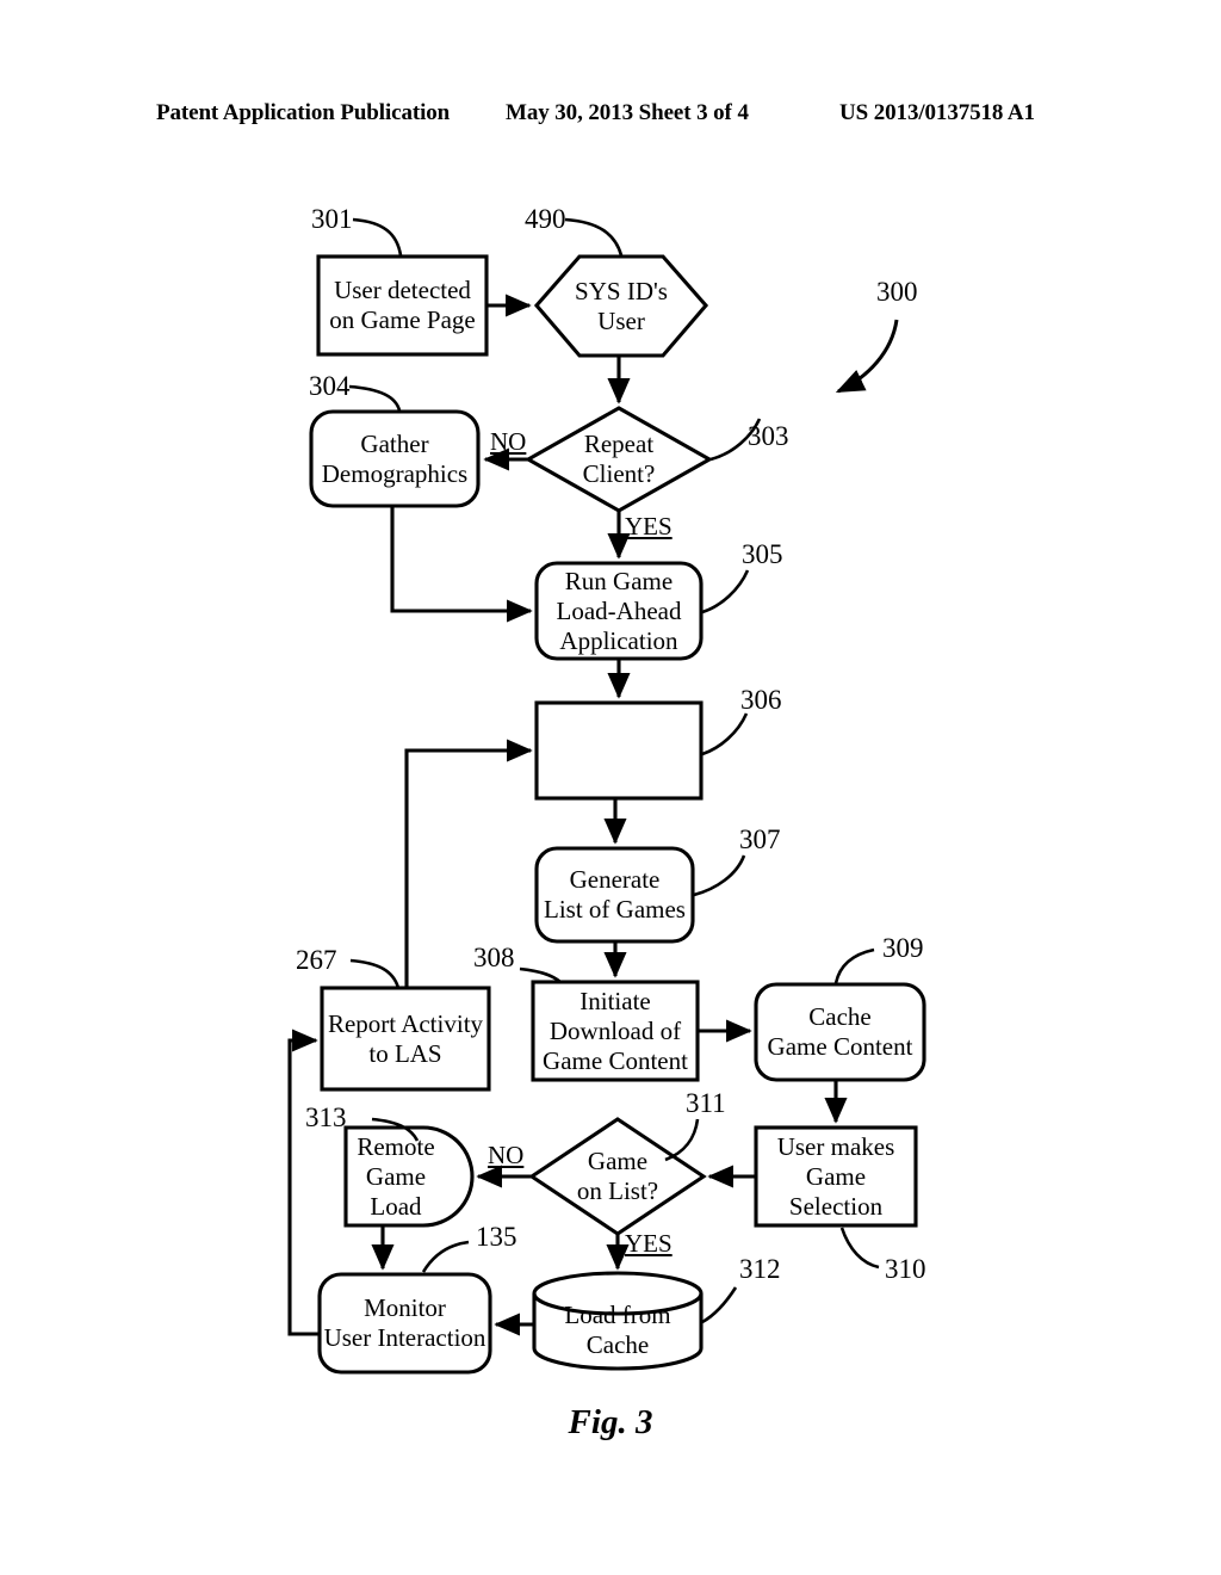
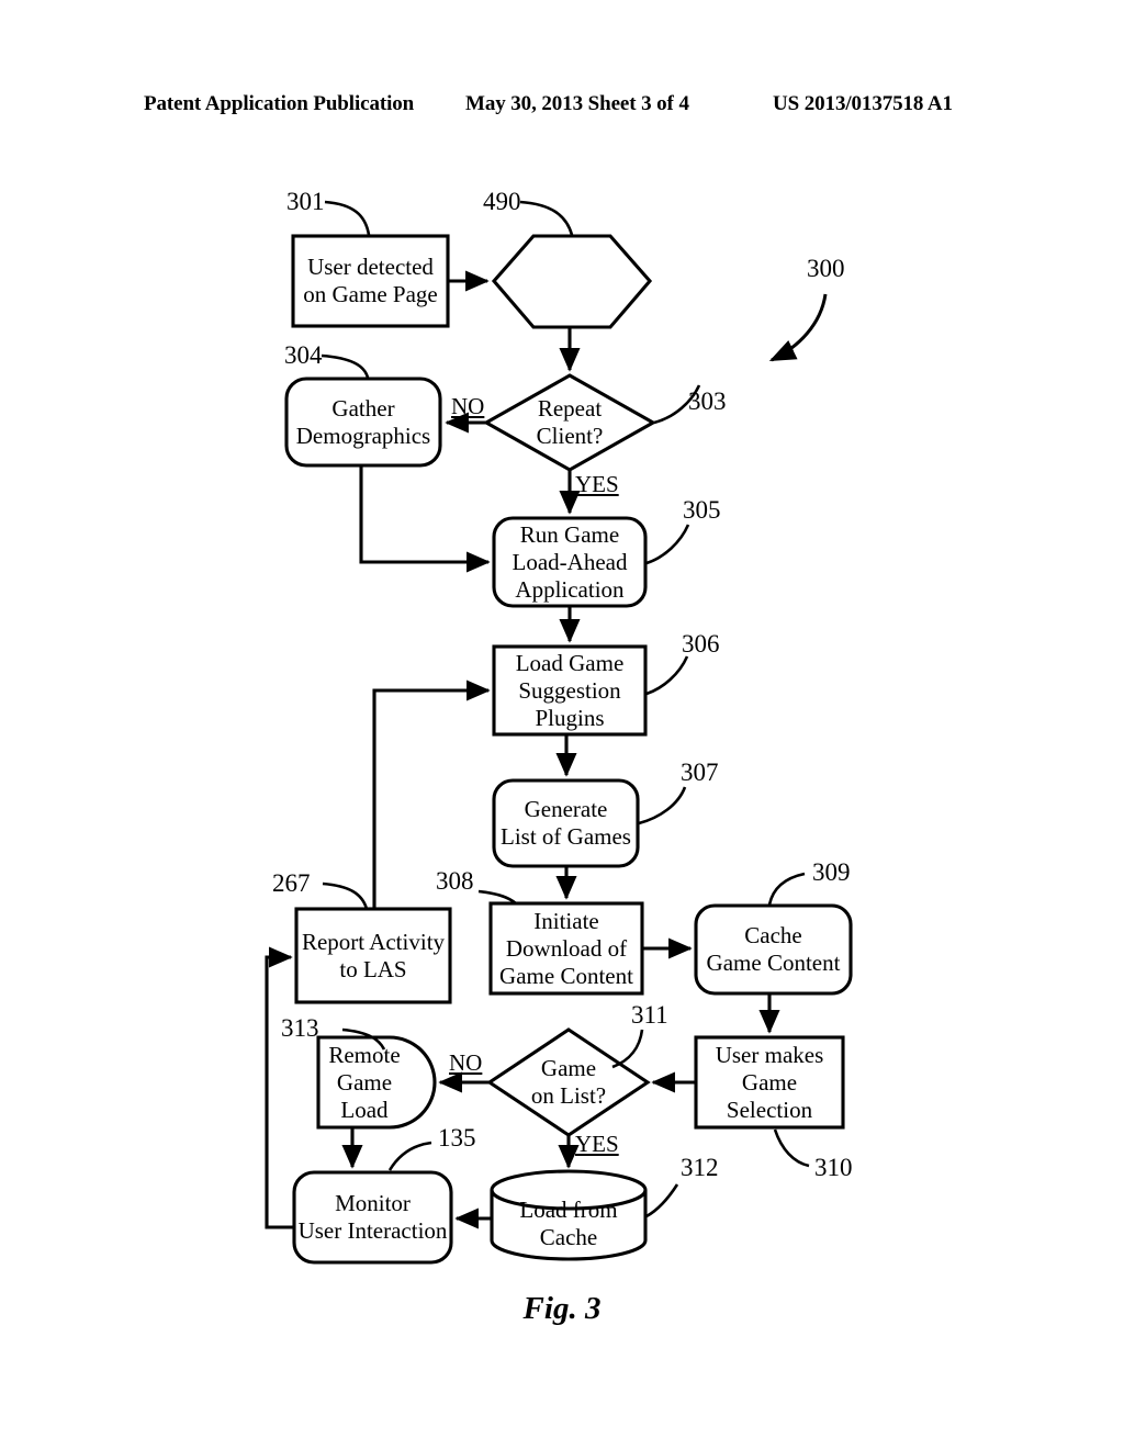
  Patent Application Publication
  May 30, 2013 Sheet 3 of 4
  US 2013/0137518 A1
  User detected
  on Game Page
- SYS ID's
- User
  Repeat
  Client?
  Gather
  Demographics
  Run Game
  Load-Ahead
  Application
+ Load Game
+ Suggestion
+ Plugins
  Generate
  List of Games
  Initiate
  Download of
  Game Content
  Cache
  Game Content
  User makes
  Game
  Selection
  Game
  on List?
  Load from
  Cache
  Remote
  Game
  Load
  Monitor
  User Interaction
  Report Activity
  to LAS
  301
  490
  303
  304
  305
  306
  307
  308
  309
  310
  311
  312
  313
  135
  267
  300
  NO
  YES
  NO
  YES
  Fig. 3
